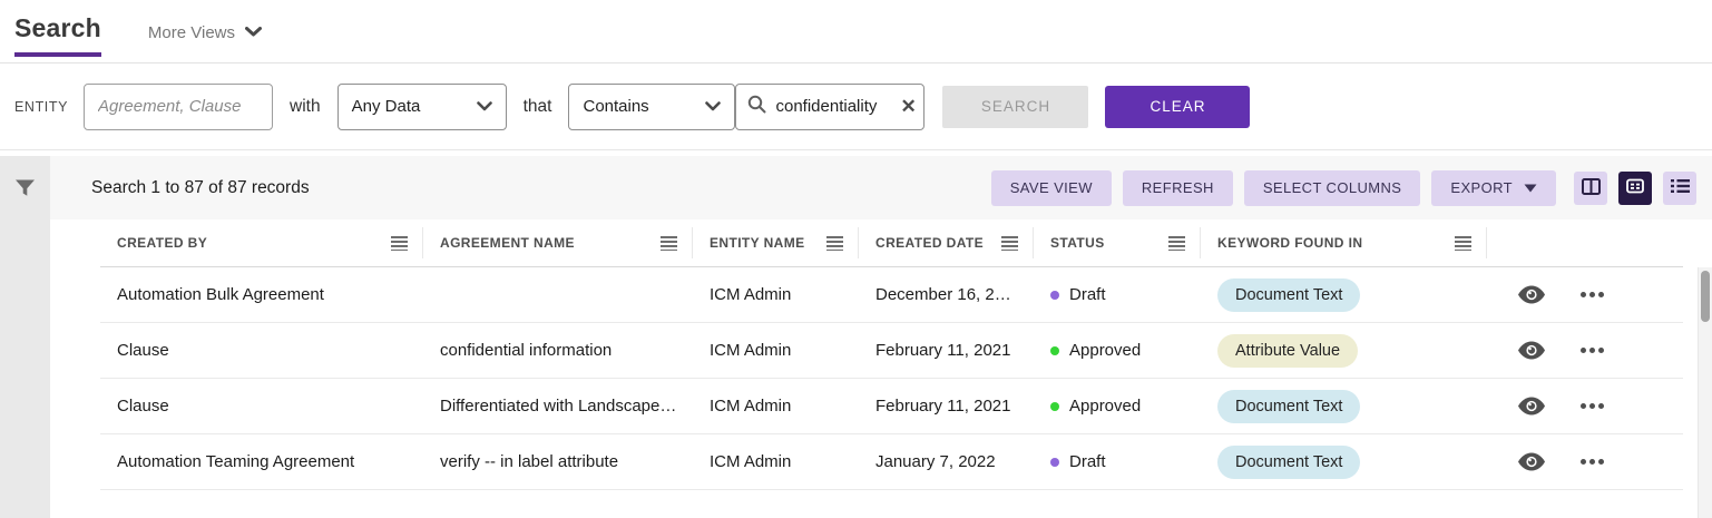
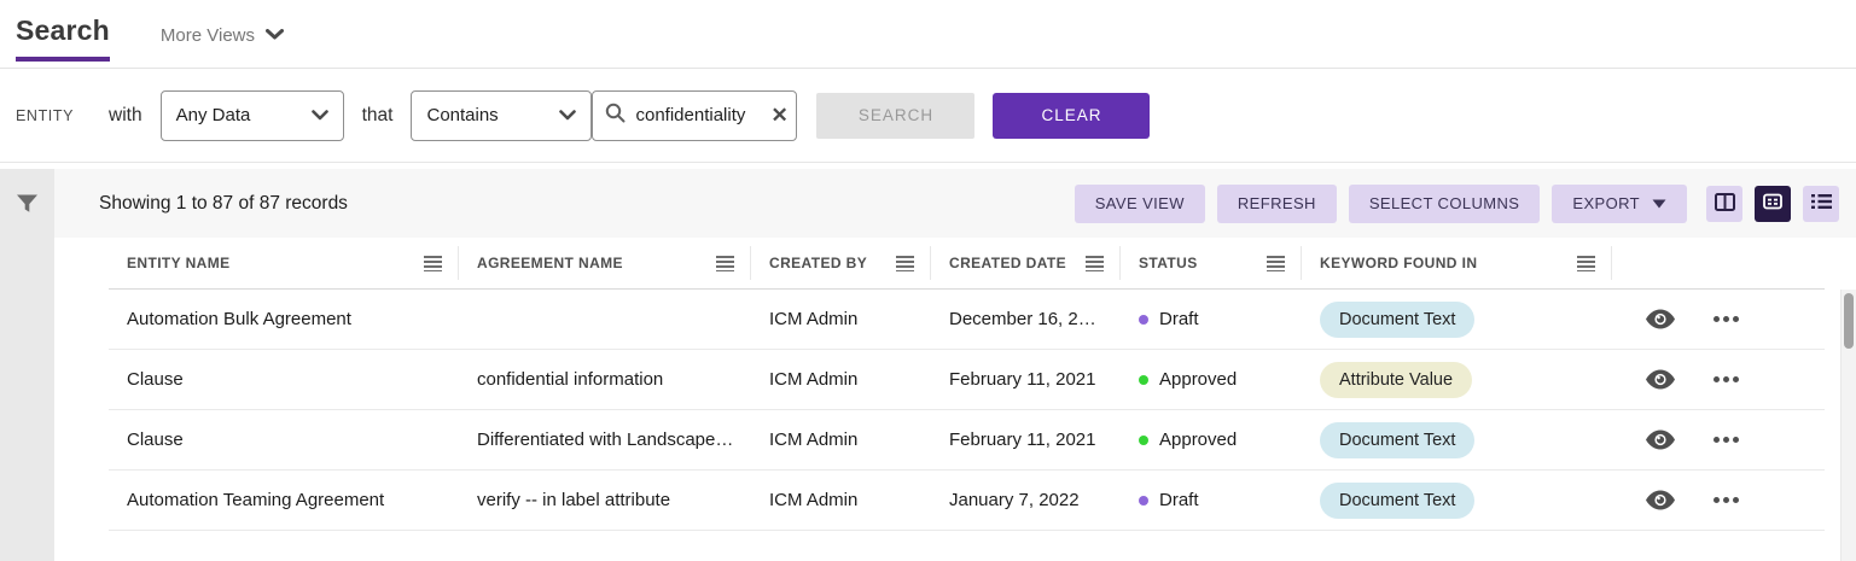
  Search
  More Views
  ENTITY
- Agreement, Clause
  with
  Any Data
  that
  Contains
  confidentiality
  ✕
  SEARCH
  CLEAR
- Search 1 to 87 of 87 records
+ Showing 1 to 87 of 87 records
  SAVE VIEW
  REFRESH
  SELECT COLUMNS
  EXPORT
- CREATED BY
+ ENTITY NAME
  AGREEMENT NAME
- ENTITY NAME
+ CREATED BY
  CREATED DATE
  STATUS
  KEYWORD FOUND IN
  Automation Bulk Agreement
  ICM Admin
  December 16, 2021
  Draft
  Document Text
  Clause
  confidential information
  ICM Admin
  February 11, 2021
  Approved
  Attribute Value
  Clause
  Differentiated with Landscape…
  ICM Admin
  February 11, 2021
  Approved
  Document Text
  Automation Teaming Agreement
  verify -- in label attribute
  ICM Admin
  January 7, 2022
  Draft
  Document Text
